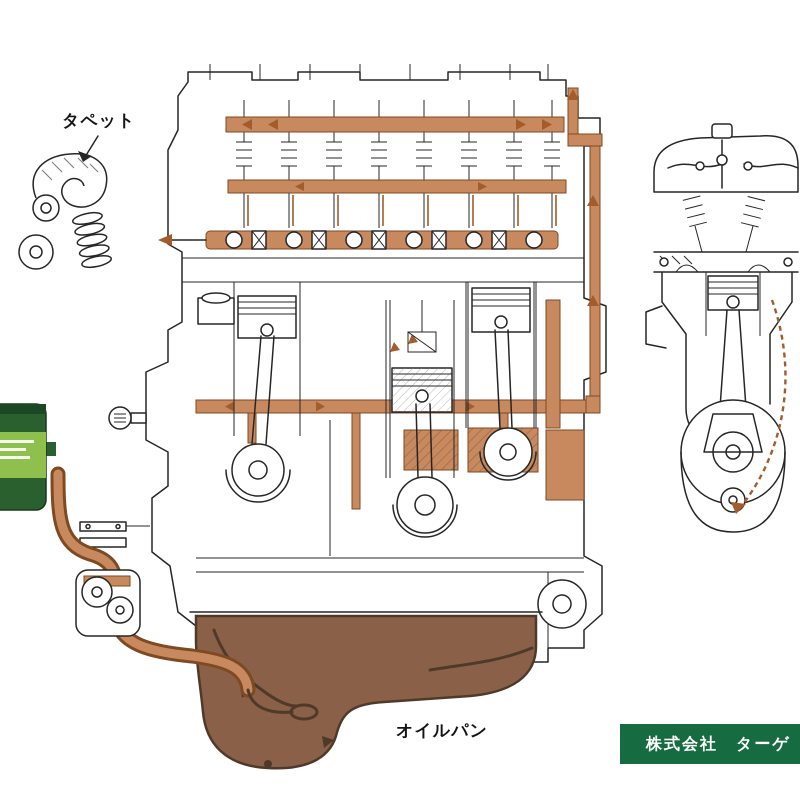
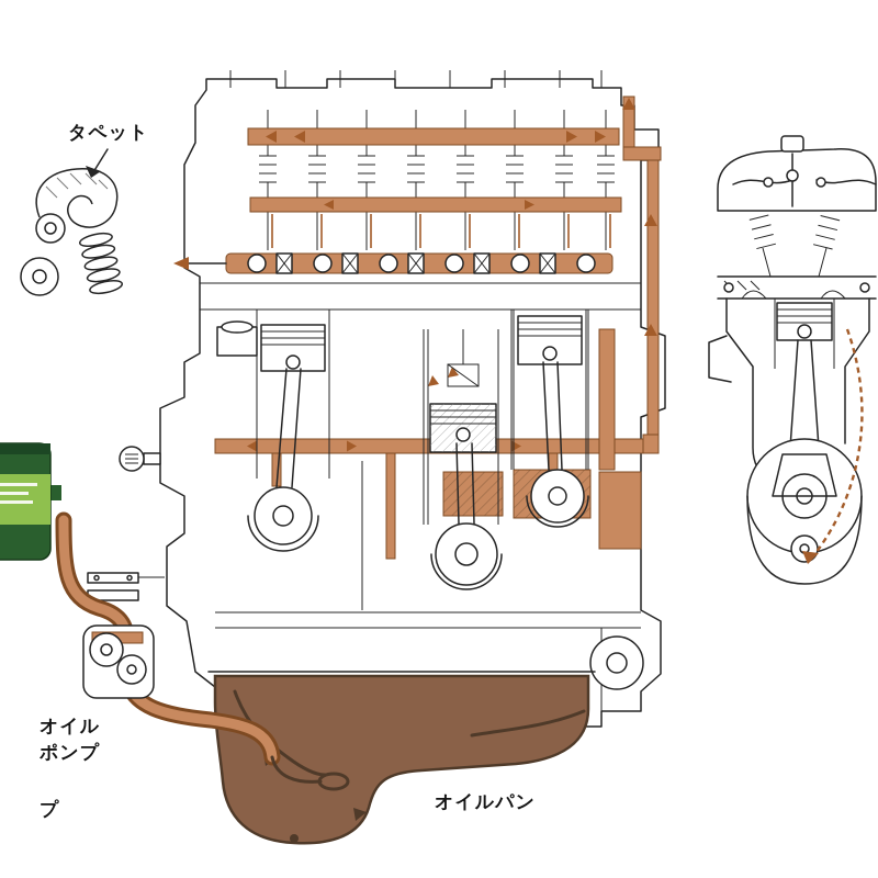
  タペット
+ オイル
+ ポンプ
+ プ
  オイルパン
- 株式会社 ターゲ
